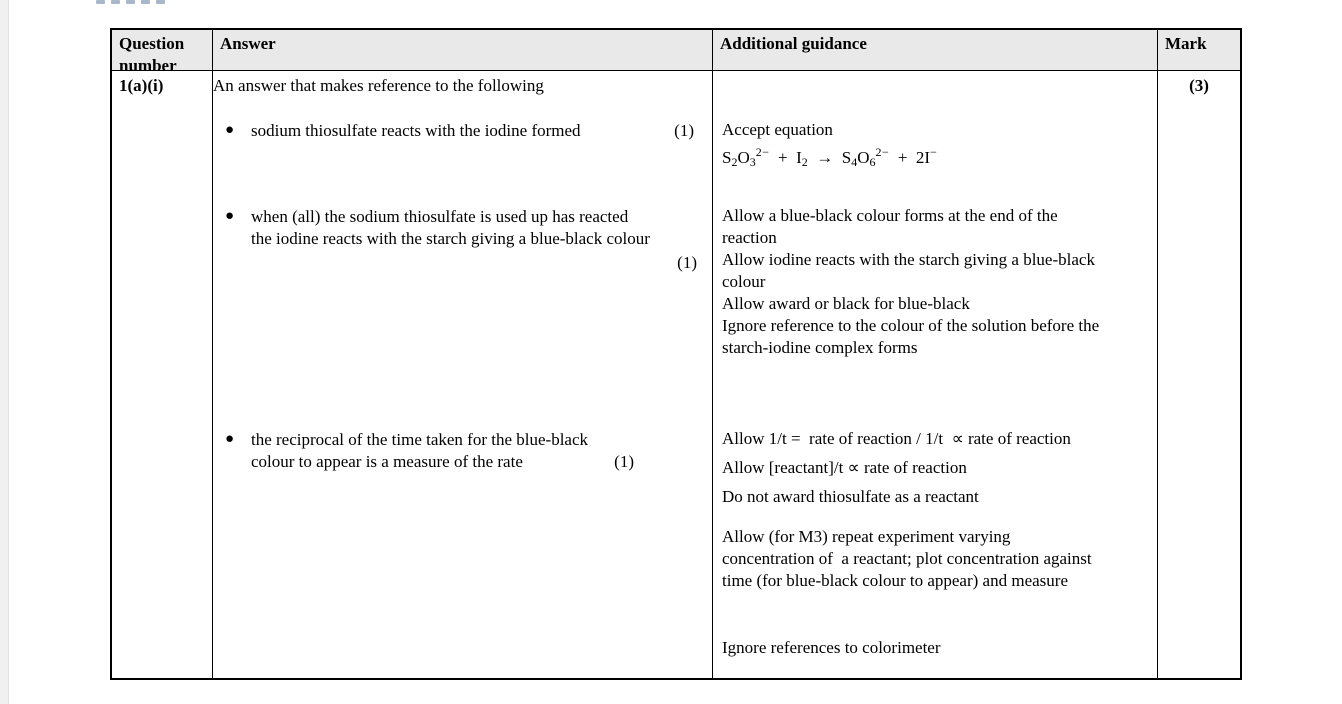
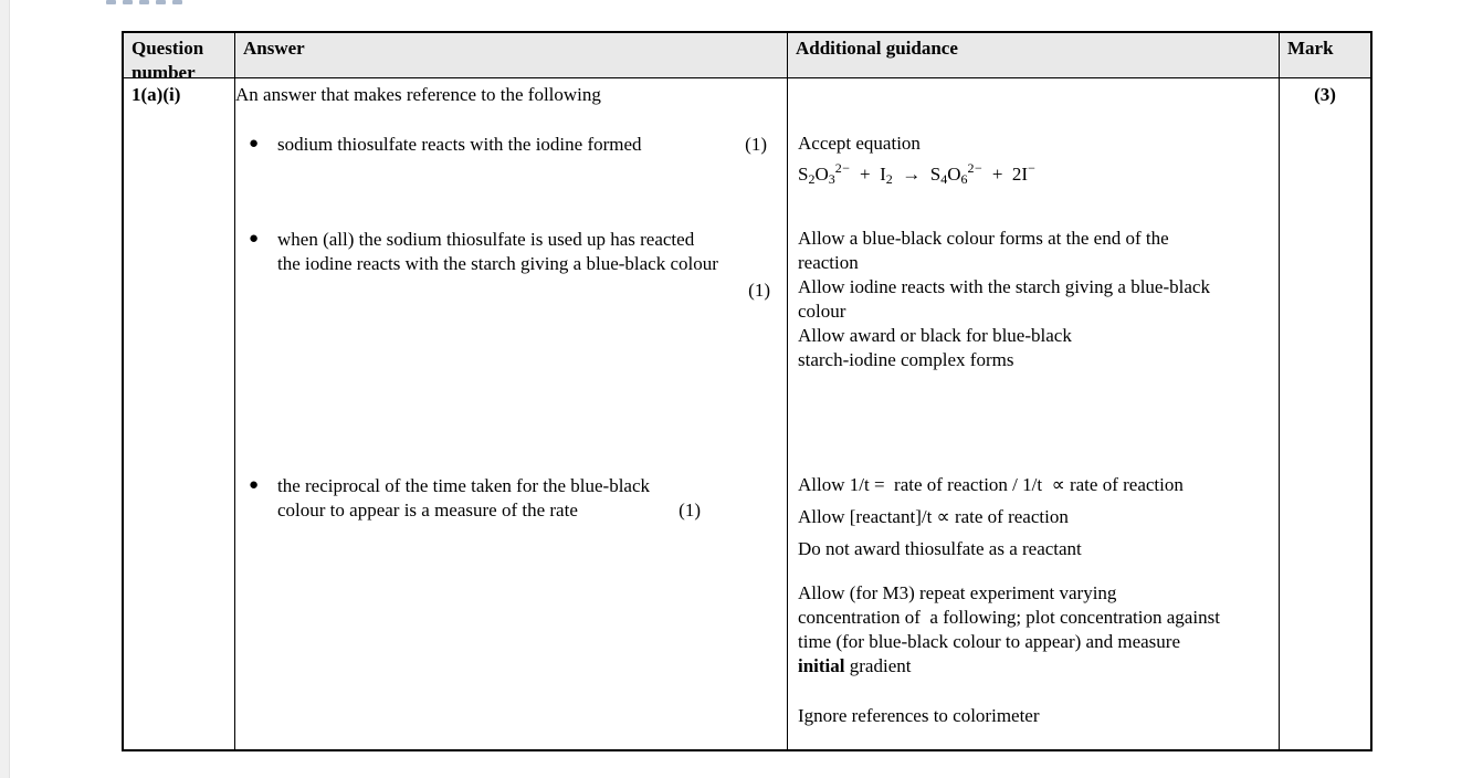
  Question number
  Answer
  Additional guidance
  Mark
  1(a)(i)
  An answer that makes reference to the following
  ●
  sodium thiosulfate reacts with the iodine formed
  (1)
  ●
  when (all) the sodium thiosulfate is used up has reacted
  the iodine reacts with the starch giving a blue-black colour
  (1)
  ●
  the reciprocal of the time taken for the blue-black
  colour to appear is a measure of the rate
  (1)
  Accept equation
  S2O32− + I2 → S4O62− + 2I−
  Allow a blue-black colour forms at the end of the
  reaction
  Allow iodine reacts with the starch giving a blue-black
  colour
  Allow award or black for blue-black
- Ignore reference to the colour of the solution before the
  starch-iodine complex forms
  Allow 1/t = rate of reaction / 1/t ∝ rate of reaction
  Allow [reactant]/t ∝ rate of reaction
  Do not award thiosulfate as a reactant
  Allow (for M3) repeat experiment varying
- concentration of a reactant; plot concentration against
+ concentration of a following; plot concentration against
  time (for blue-black colour to appear) and measure
+ initial gradient
  Ignore references to colorimeter
  (3)
